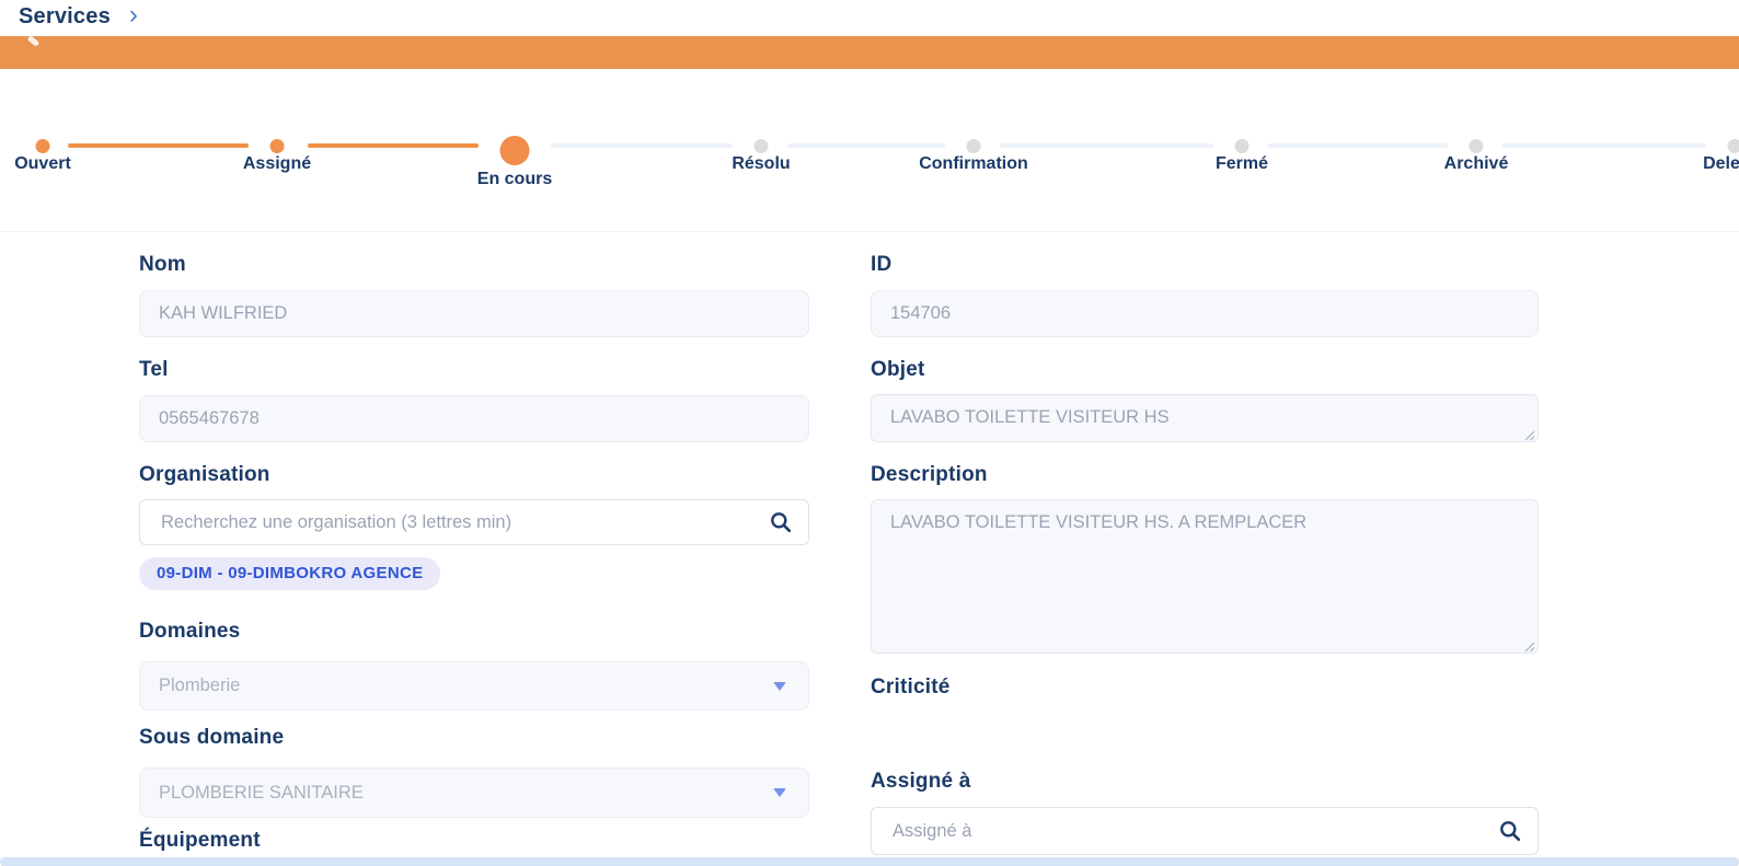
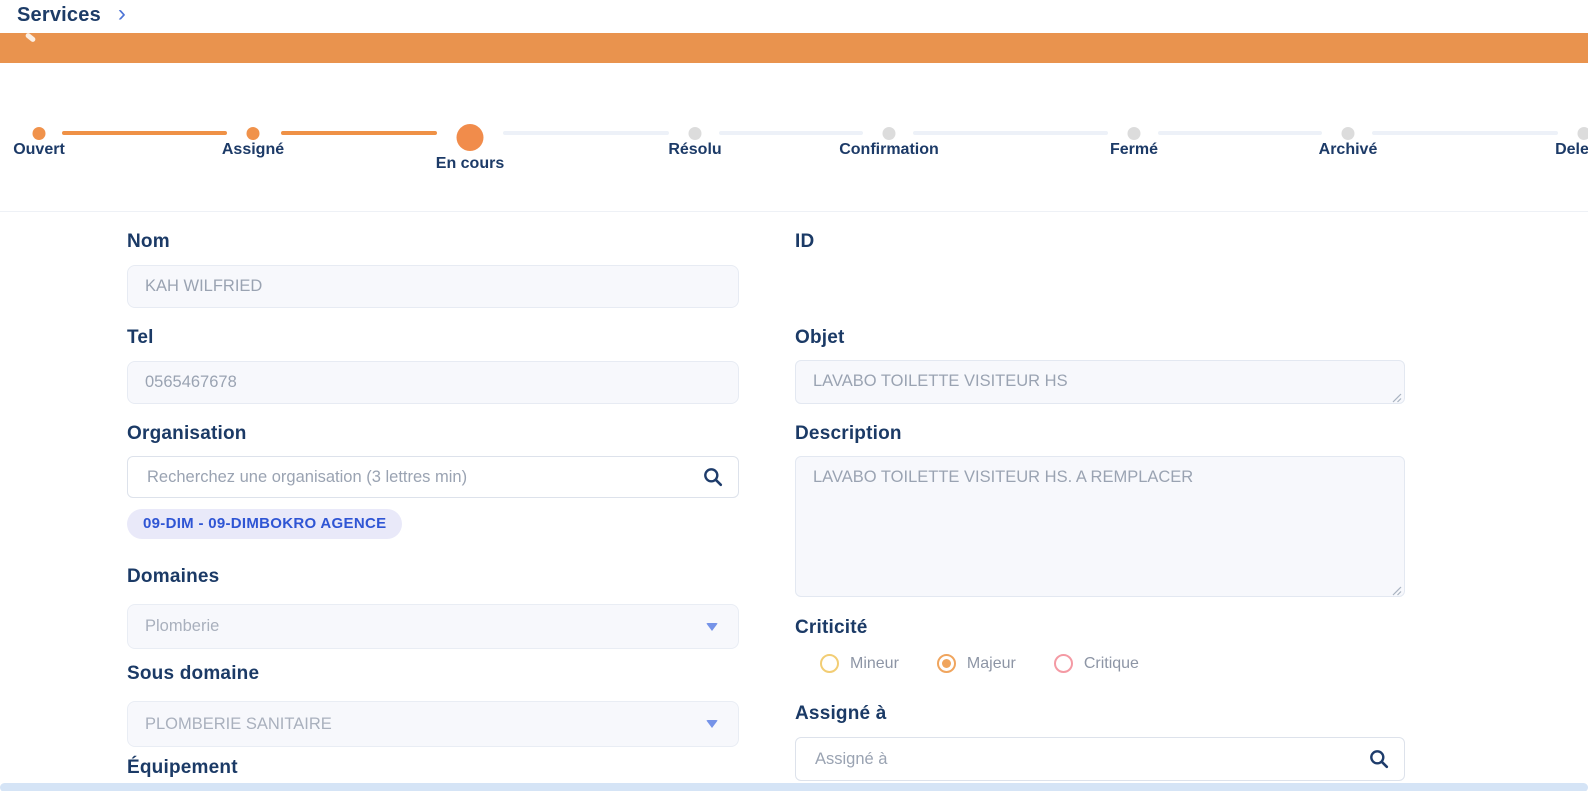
  Services
  ›
  Ouvert
  Assigné
  En cours
  Résolu
  Confirmation
  Fermé
  Archivé
  Nom
  KAH WILFRIED
  Tel
  0565467678
  Organisation
  Recherchez une organisation (3 lettres min)
  09-DIM - 09-DIMBOKRO AGENCE
  Domaines
  Plomberie
  Sous domaine
  PLOMBERIE SANITAIRE
  Équipement
  ID
- 154706
  Objet
  LAVABO TOILETTE VISITEUR HS
  Description
  LAVABO TOILETTE VISITEUR HS. A REMPLACER
  Criticité
+ Mineur
+ Majeur
+ Critique
  Assigné à
  Assigné à
